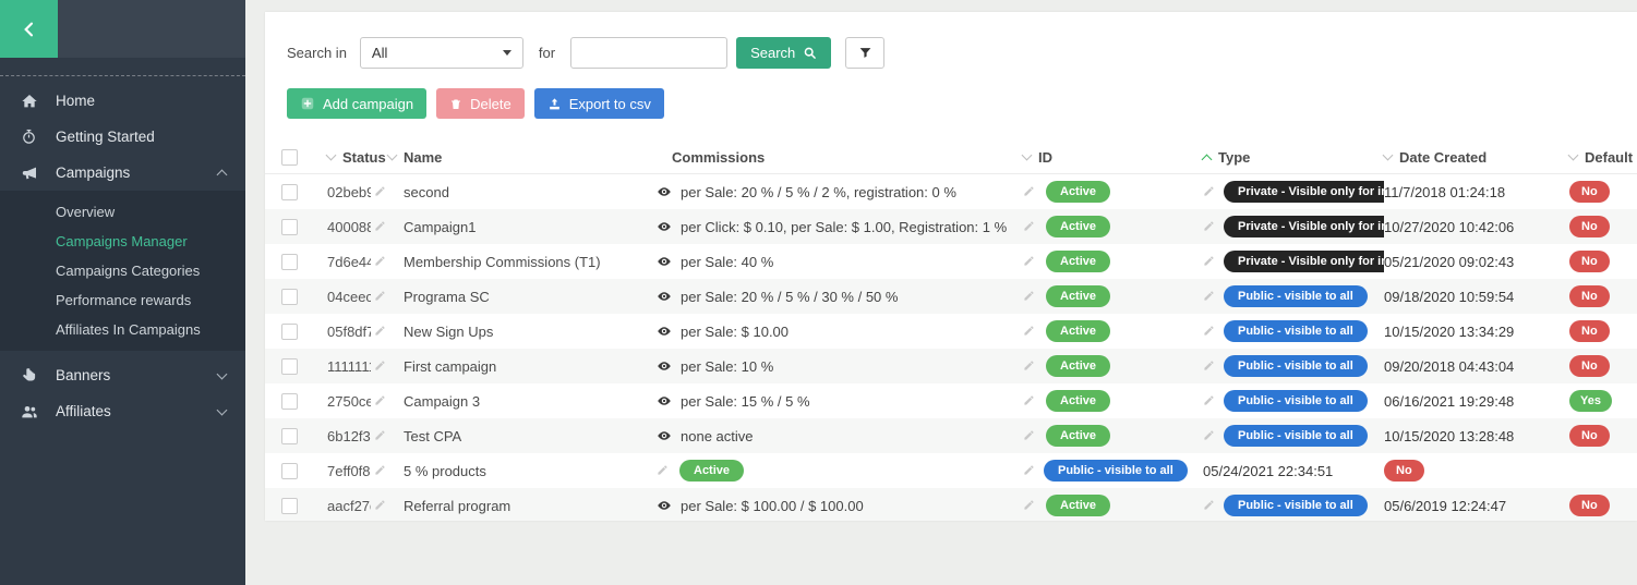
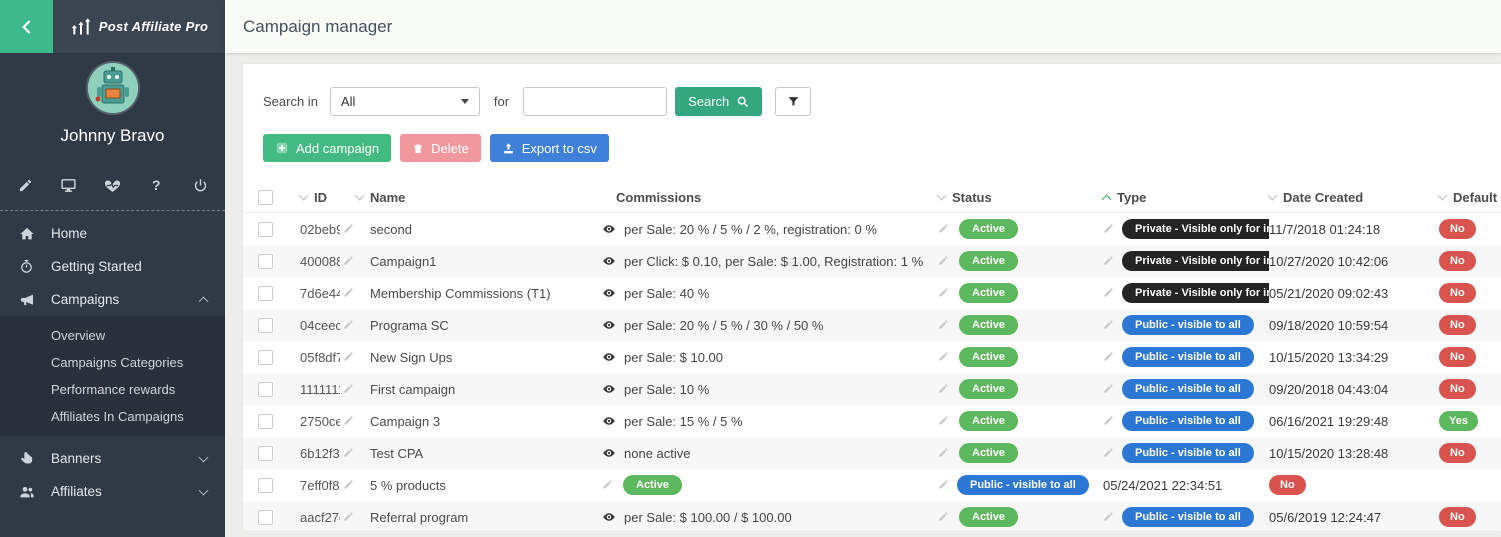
+ Post Affiliate Pro
+ Johnny Bravo
+ ?
  Home
  Getting Started
  Campaigns
  Overview
- Campaigns Manager
  Campaigns Categories
  Performance rewards
  Affiliates In Campaigns
  Banners
  Affiliates
+ Campaign manager
  Search in
  All
  for
  Search
  Add campaign
  Delete
  Export to csv
- Status
+ ID
  Name
  Commissions
- ID
+ Status
  Type
  Date Created
  Default
  02beb9
  second
  per Sale: 20 % / 5 % / 2 %, registration: 0 %
  Active
  Private - Visible only for i
  11/7/2018 01:24:18
  No
  400088
  Campaign1
  per Click: $ 0.10, per Sale: $ 1.00, Registration: 1 %
  Active
  Private - Visible only for i
  10/27/2020 10:42:06
  No
  7d6e44
  Membership Commissions (T1)
  per Sale: 40 %
  Active
  Private - Visible only for i
  05/21/2020 09:02:43
  No
  04ceec
  Programa SC
  per Sale: 20 % / 5 % / 30 % / 50 %
  Active
  Public - visible to all
  09/18/2020 10:59:54
  No
  05f8df7
  New Sign Ups
  per Sale: $ 10.00
  Active
  Public - visible to all
  10/15/2020 13:34:29
  No
  111111
  First campaign
  per Sale: 10 %
  Active
  Public - visible to all
  09/20/2018 04:43:04
  No
  2750ce
  Campaign 3
  per Sale: 15 % / 5 %
  Active
  Public - visible to all
  06/16/2021 19:29:48
  Yes
  6b12f3
  Test CPA
  none active
  Active
  Public - visible to all
  10/15/2020 13:28:48
  No
  7eff0f8
  5 % products
  Active
  Public - visible to all
  05/24/2021 22:34:51
  No
  aacf27
  Referral program
  per Sale: $ 100.00 / $ 100.00
  Active
  Public - visible to all
  05/6/2019 12:24:47
  No
